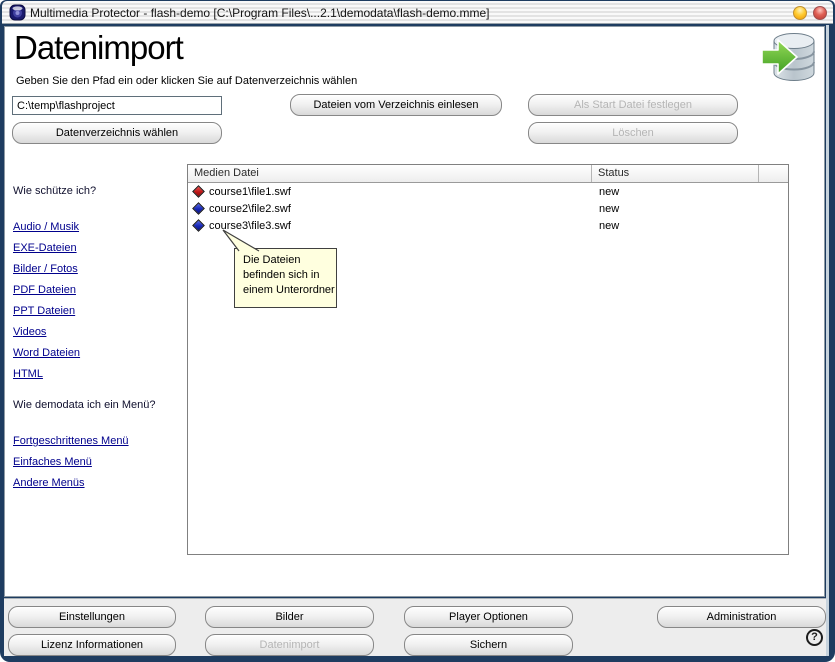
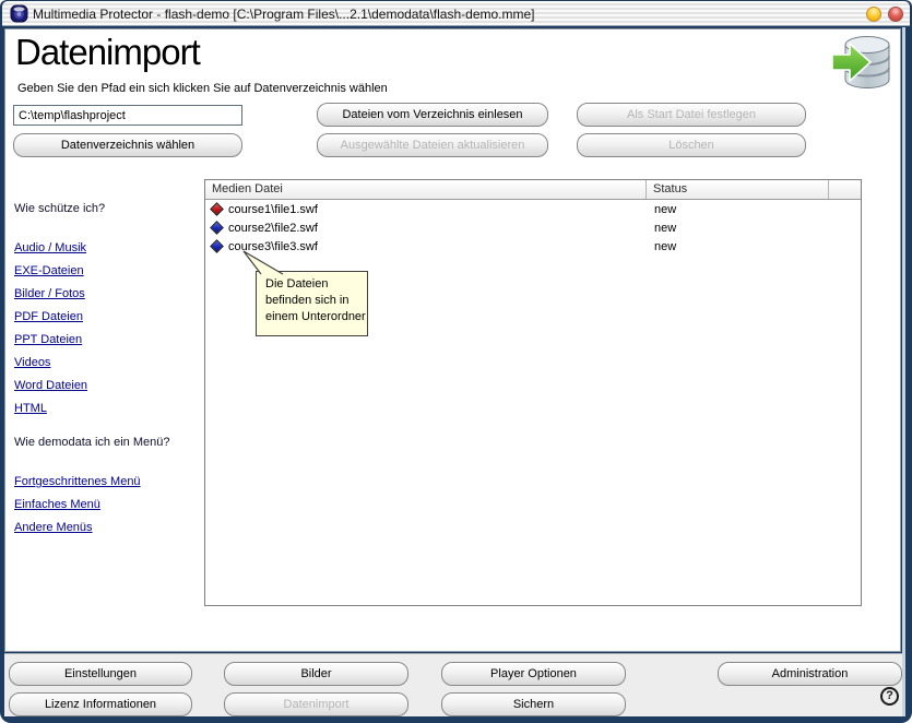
  Multimedia Protector - flash-demo [C:\Program Files\...2.1\demodata\flash-demo.mme]
  Datenimport
- Geben Sie den Pfad ein oder klicken Sie auf Datenverzeichnis wählen
+ Geben Sie den Pfad ein sich klicken Sie auf Datenverzeichnis wählen
  C:\temp\flashproject
  Dateien vom Verzeichnis einlesen
  Als Start Datei festlegen
  Datenverzeichnis wählen
+ Ausgewählte Dateien aktualisieren
  Löschen
  Wie schütze ich?
  Audio / Musik
  EXE-Dateien
  Bilder / Fotos
  PDF Dateien
  PPT Dateien
  Videos
  Word Dateien
  HTML
  Wie demodata ich ein Menü?
  Fortgeschrittenes Menü
  Einfaches Menü
  Andere Menüs
  Medien Datei
  Status
  course1\file1.swf
  new
  course2\file2.swf
  new
  course3\file3.swf
  new
  Die Dateien
  befinden sich in
  einem Unterordner
  Einstellungen
  Bilder
  Player Optionen
  Administration
  Lizenz Informationen
  Datenimport
  Sichern
  ?
